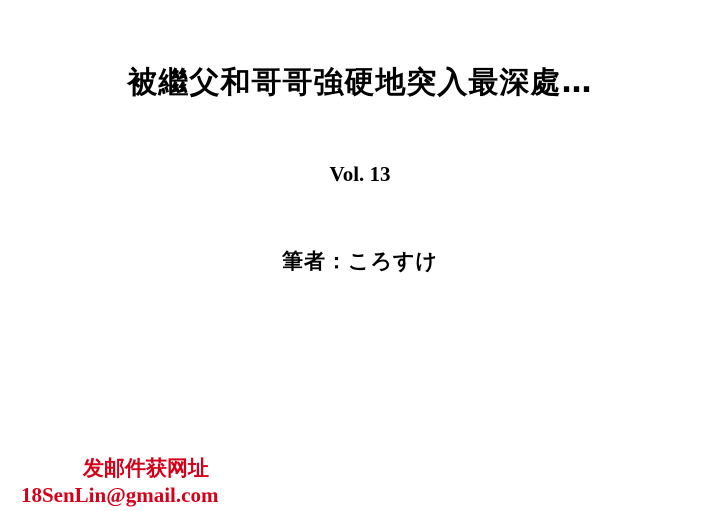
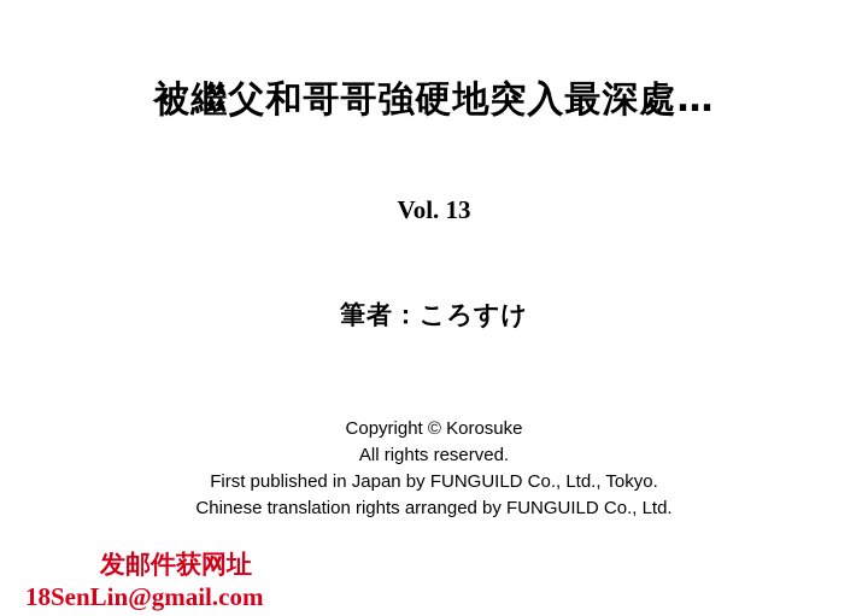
  被繼父和哥哥強硬地突入最深處…
  Vol. 13
  筆者：ころすけ
+ Copyright © Korosuke
+ All rights reserved.
+ First published in Japan by FUNGUILD Co., Ltd., Tokyo.
+ Chinese translation rights arranged by FUNGUILD Co., Ltd.
  发邮件获网址
  18SenLin@gmail.com
